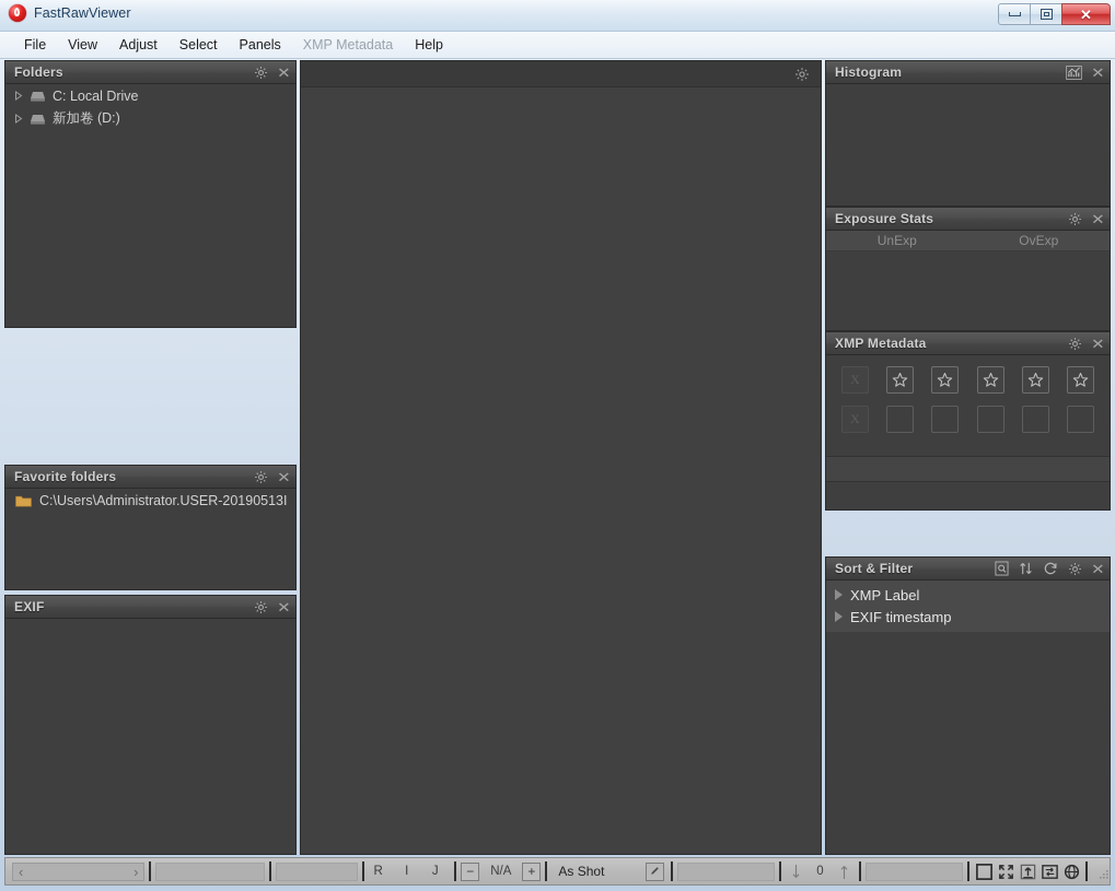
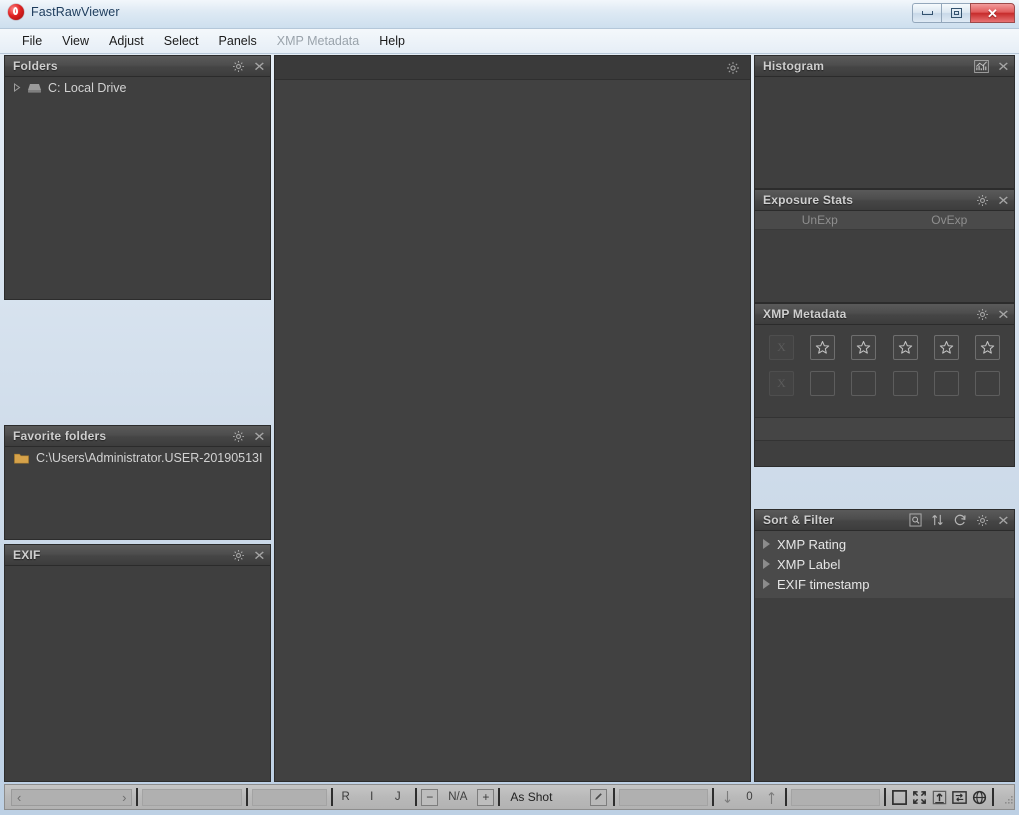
  FastRawViewer
  ✕
  File
  View
  Adjust
  Select
  Panels
  XMP Metadata
  Help
  Folders
  ✕
  C: Local Drive
- 新加卷 (D:)
  Favorite folders
  ✕
  C:\Users\Administrator.USER-20190513I
  EXIF
  ✕
  Histogram
  ✕
  Exposure Stats
  ✕
  UnExp
  OvExp
  XMP Metadata
  ✕
  Sort & Filter
  ✕
+ XMP Rating
  XMP Label
  EXIF timestamp
  ‹
  ›
  R
  I
  J
  −
  N/A
  +
  As Shot
  0
